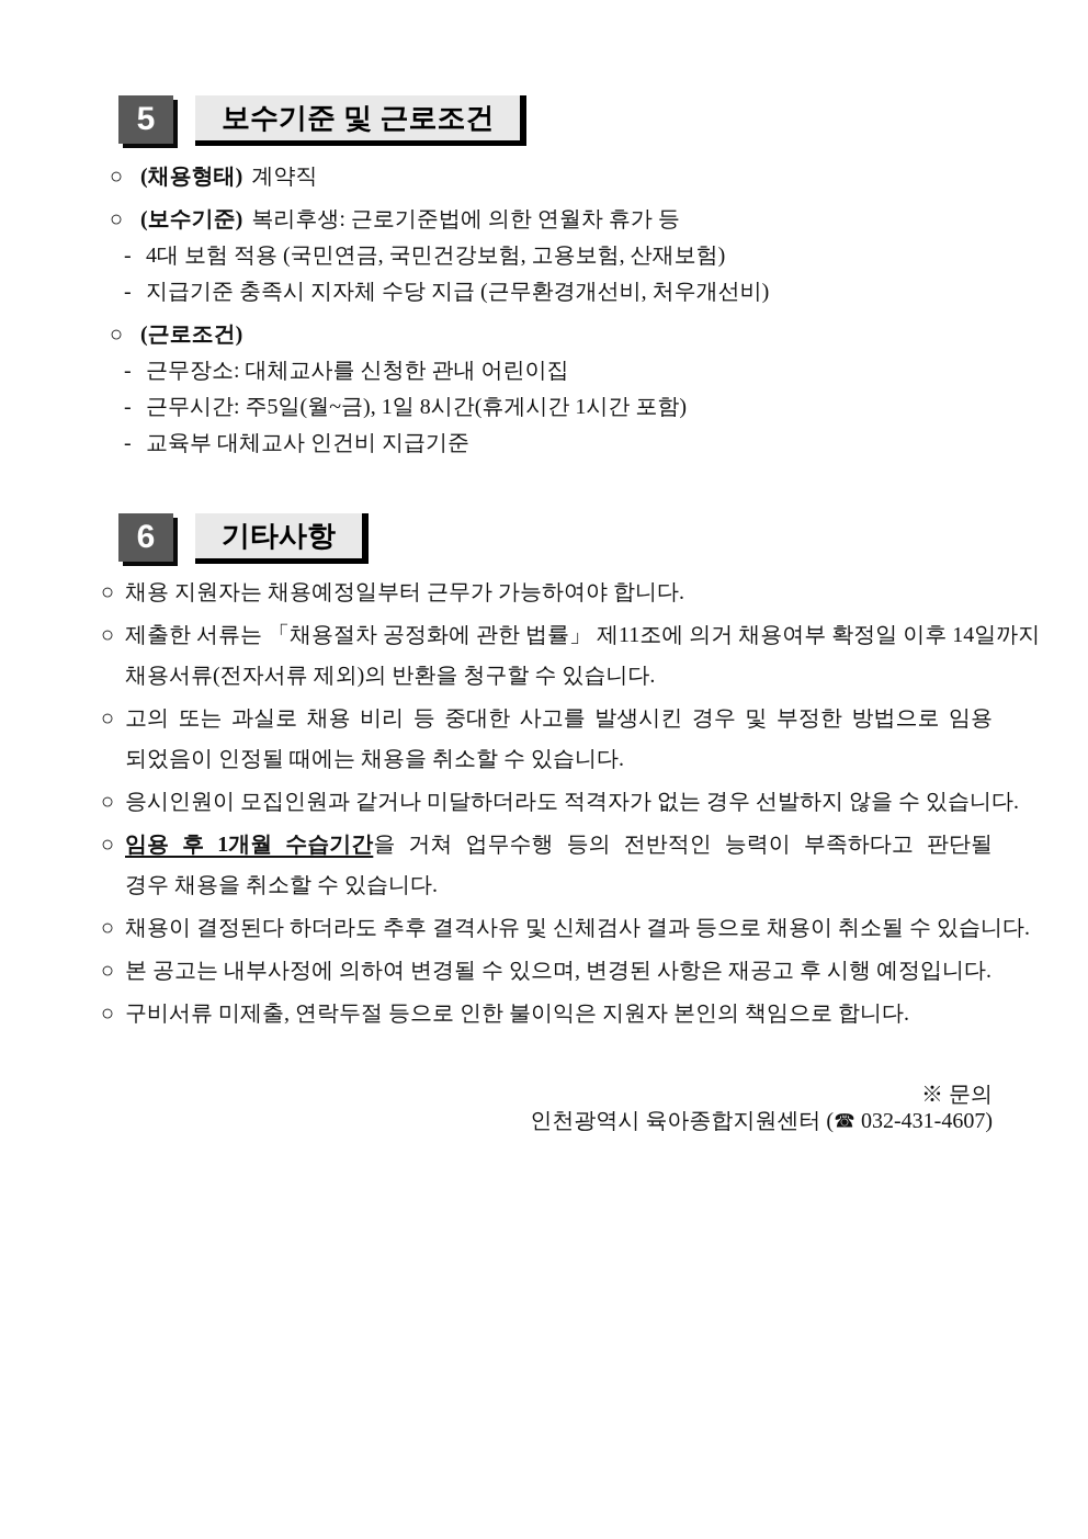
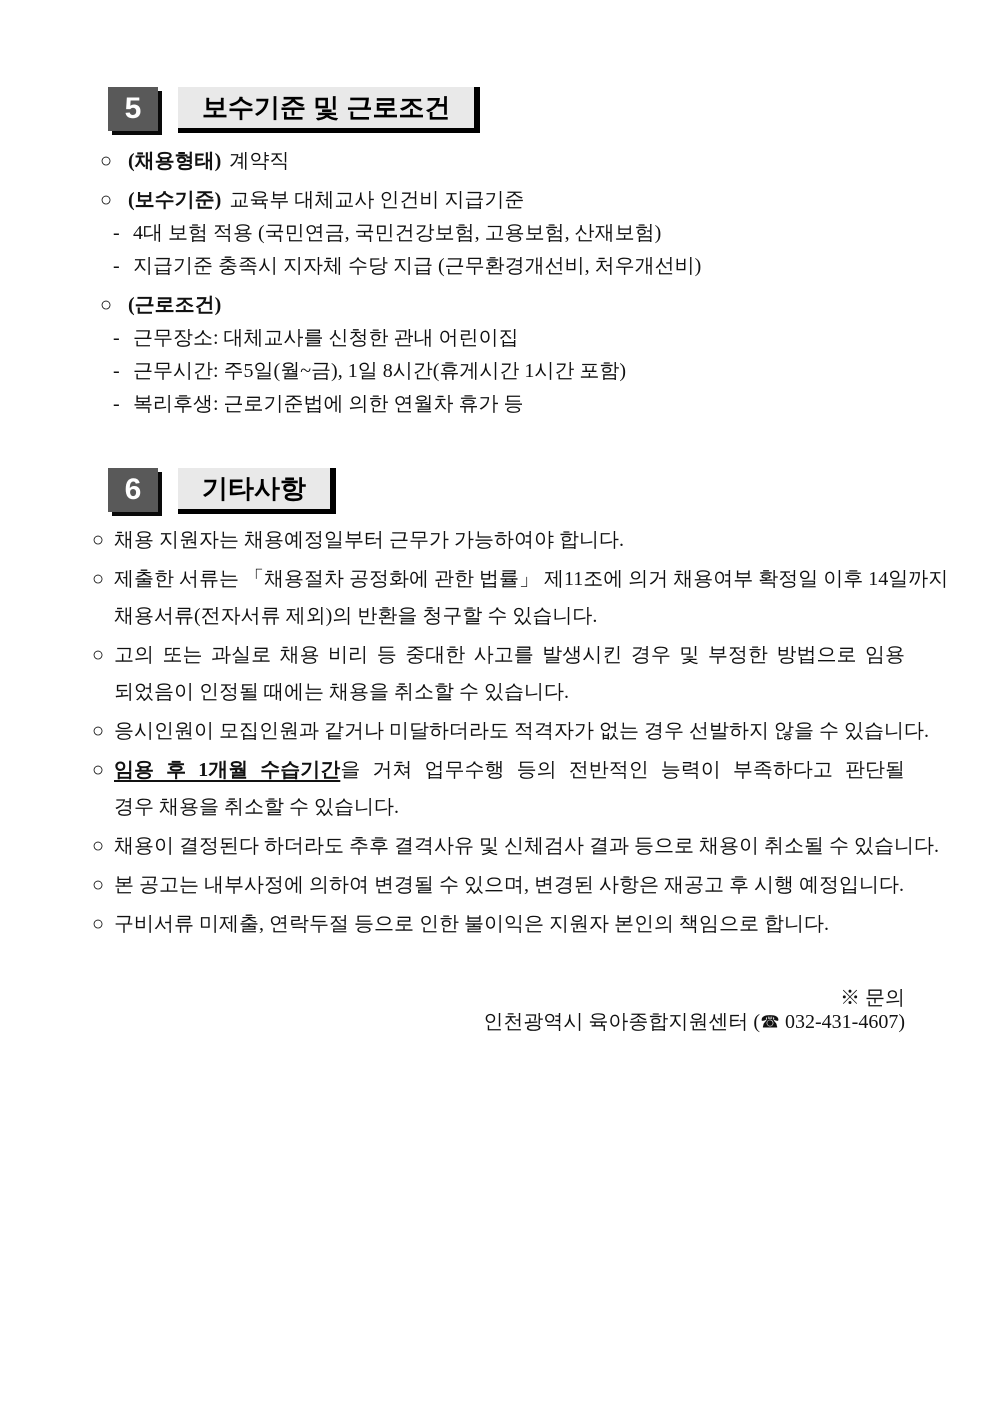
  5
  보수기준 및 근로조건
  ○
  (채용형태) 계약직
  ○
- (보수기준) 복리후생: 근로기준법에 의한 연월차 휴가 등
+ (보수기준) 교육부 대체교사 인건비 지급기준
  -
  4대 보험 적용 (국민연금, 국민건강보험, 고용보험, 산재보험)
  -
  지급기준 충족시 지자체 수당 지급 (근무환경개선비, 처우개선비)
  ○
  (근로조건)
  -
  근무장소: 대체교사를 신청한 관내 어린이집
  -
  근무시간: 주5일(월~금), 1일 8시간(휴게시간 1시간 포함)
  -
- 교육부 대체교사 인건비 지급기준
+ 복리후생: 근로기준법에 의한 연월차 휴가 등
  6
  기타사항
  ○
  채용 지원자는 채용예정일부터 근무가 가능하여야 합니다.
  ○
  제출한 서류는 「채용절차 공정화에 관한 법률」 제11조에 의거 채용여부 확정일 이후 14일까지
  채용서류(전자서류 제외)의 반환을 청구할 수 있습니다.
  ○
  고의 또는 과실로 채용 비리 등 중대한 사고를 발생시킨 경우 및 부정한 방법으로 임용
  되었음이 인정될 때에는 채용을 취소할 수 있습니다.
  ○
  응시인원이 모집인원과 같거나 미달하더라도 적격자가 없는 경우 선발하지 않을 수 있습니다.
  ○
  임용 후 1개월 수습기간을 거쳐 업무수행 등의 전반적인 능력이 부족하다고 판단될
  경우 채용을 취소할 수 있습니다.
  ○
  채용이 결정된다 하더라도 추후 결격사유 및 신체검사 결과 등으로 채용이 취소될 수 있습니다.
  ○
  본 공고는 내부사정에 의하여 변경될 수 있으며, 변경된 사항은 재공고 후 시행 예정입니다.
  ○
  구비서류 미제출, 연락두절 등으로 인한 불이익은 지원자 본인의 책임으로 합니다.
  ※ 문의
  인천광역시 육아종합지원센터 (☎ 032-431-4607)
